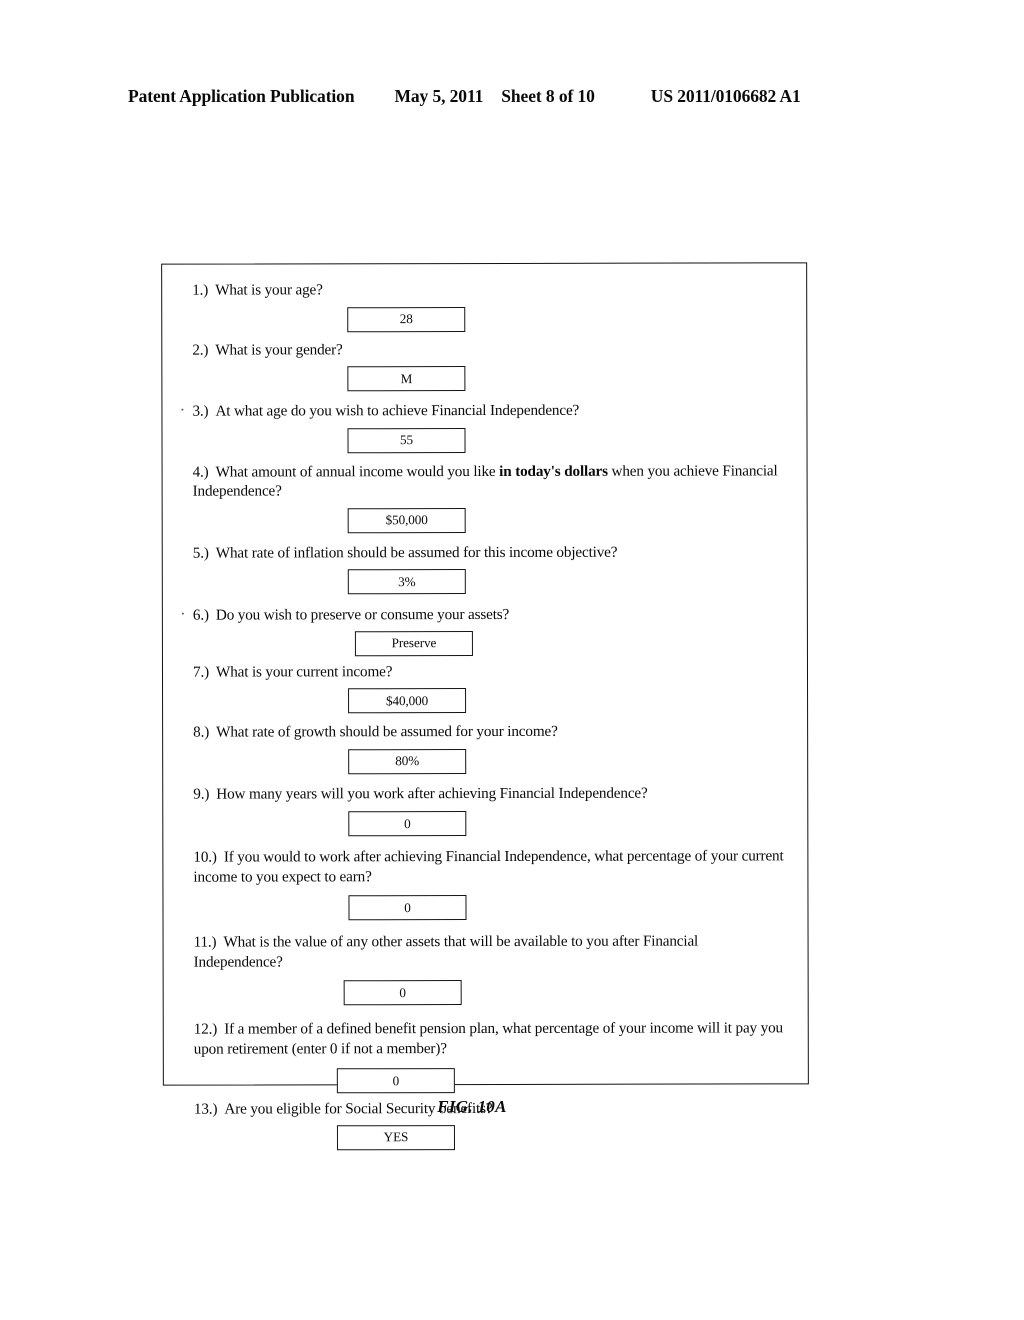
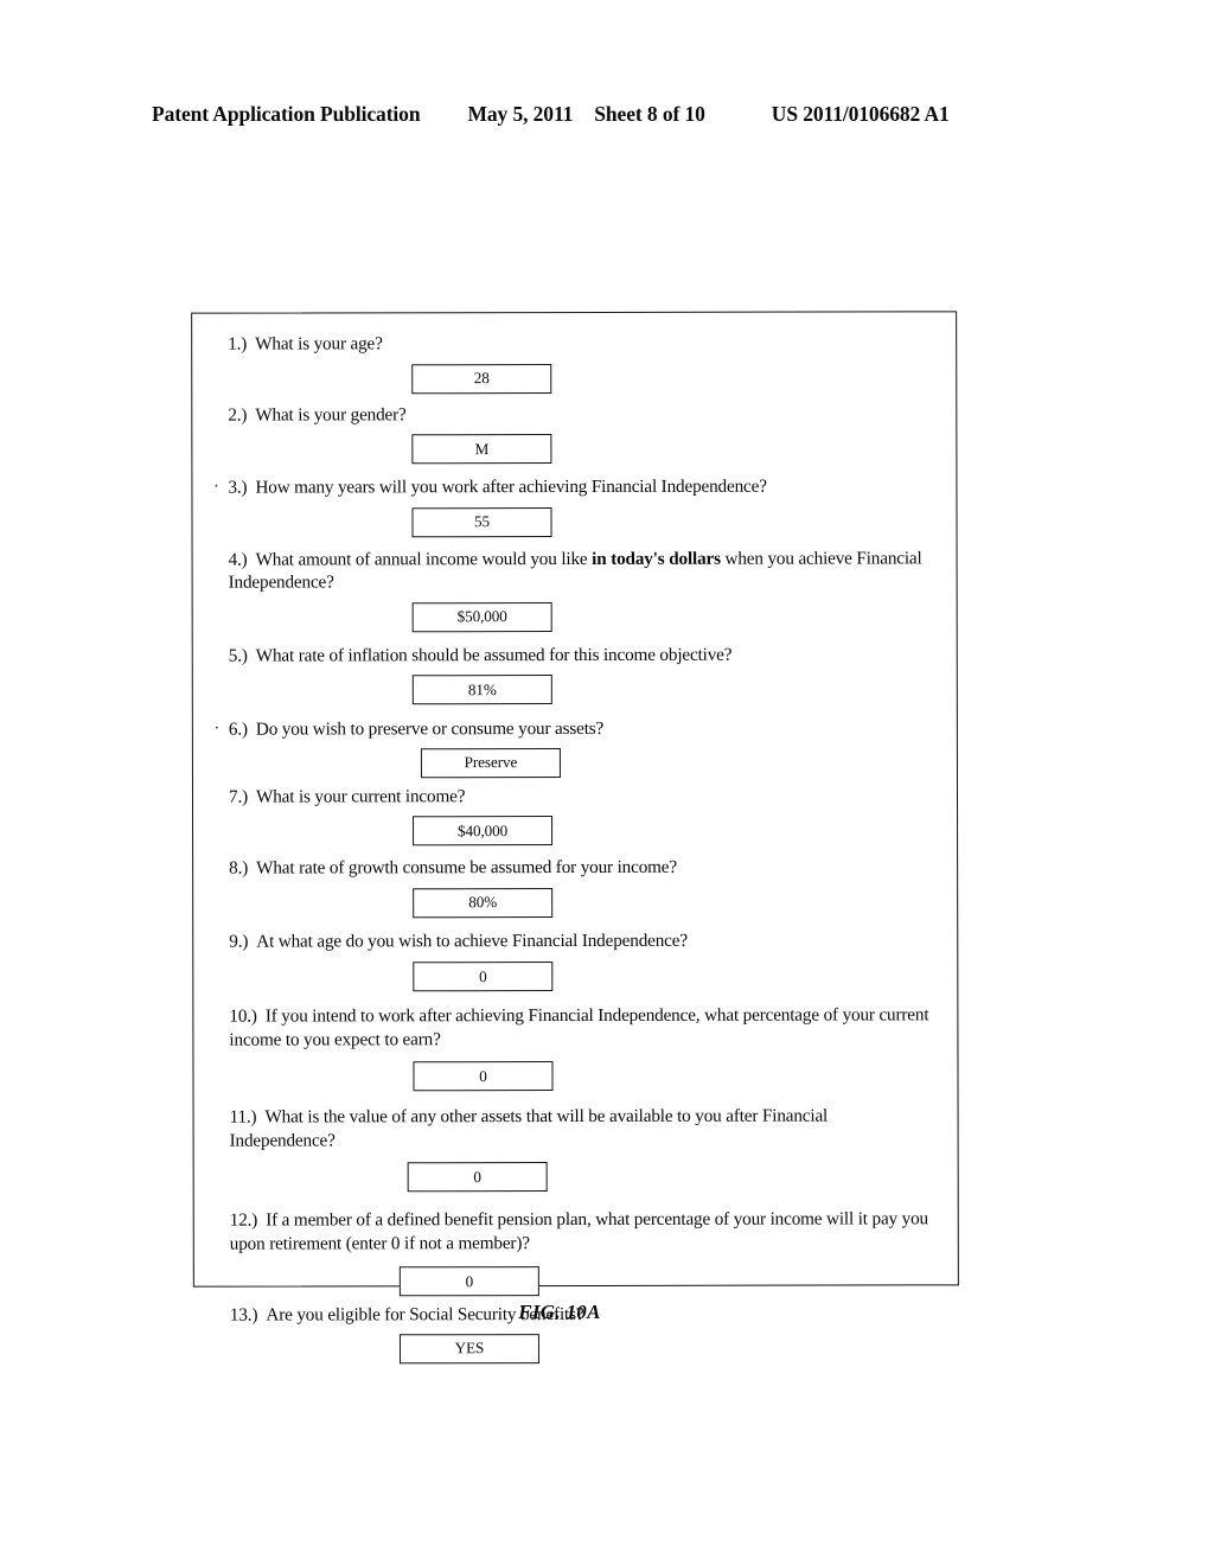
  Patent Application Publication
  May 5, 2011
  Sheet 8 of 10
  US 2011/0106682 A1
  1.) What is your age?
  28
  2.) What is your gender?
  M
- 3.) At what age do you wish to achieve Financial Independence?
+ 3.) How many years will you work after achieving Financial Independence?
  55
  4.) What amount of annual income would you like in today's dollars when you achieve Financial Independence?
  $50,000
  5.) What rate of inflation should be assumed for this income objective?
- 3%
+ 81%
  6.) Do you wish to preserve or consume your assets?
  Preserve
  7.) What is your current income?
  $40,000
- 8.) What rate of growth should be assumed for your income?
+ 8.) What rate of growth consume be assumed for your income?
  80%
- 9.) How many years will you work after achieving Financial Independence?
+ 9.) At what age do you wish to achieve Financial Independence?
  0
- 10.) If you would to work after achieving Financial Independence, what percentage of your current income to you expect to earn?
+ 10.) If you intend to work after achieving Financial Independence, what percentage of your current income to you expect to earn?
  0
  11.) What is the value of any other assets that will be available to you after Financial Independence?
  0
  12.) If a member of a defined benefit pension plan, what percentage of your income will it pay you upon retirement (enter 0 if not a member)?
  0
  13.) Are you eligible for Social Security benefits?
  YES
  FIG. 10A
